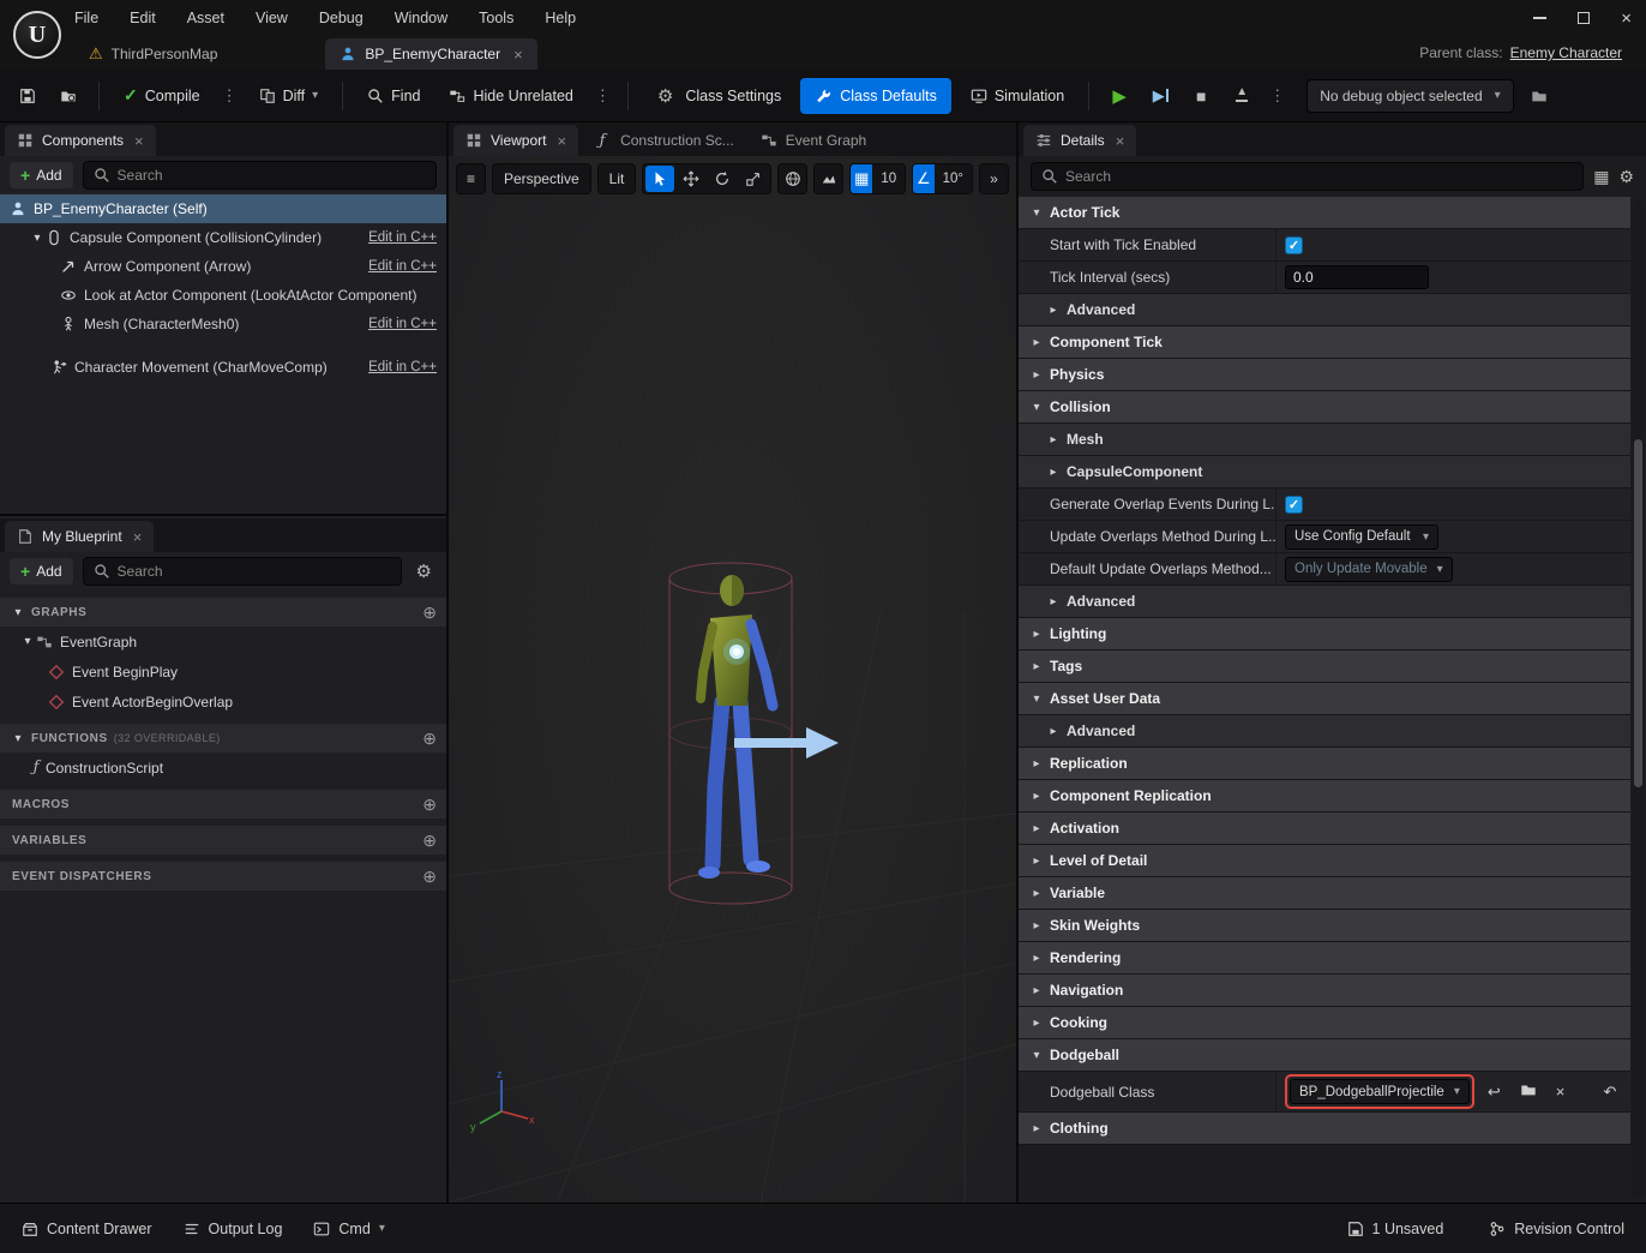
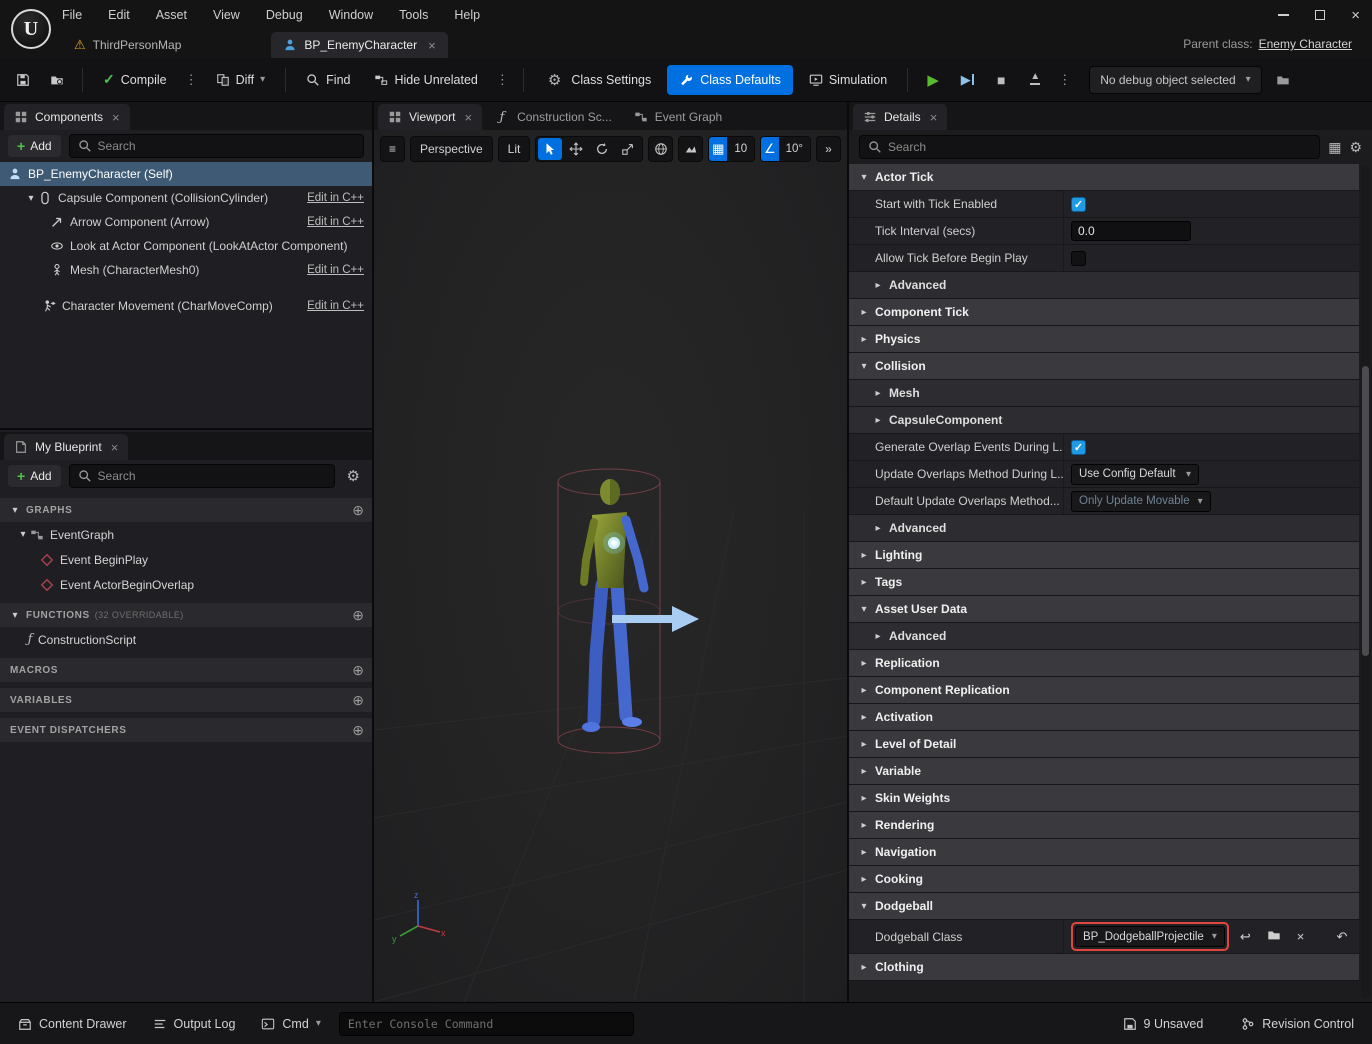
  U
  File
  Edit
  Asset
  View
  Debug
  Window
  Tools
  Help
  ×
  ⚠
  ThirdPersonMap
  BP_EnemyCharacter
  ×
  Parent class:
  Enemy Character
  ✓
  Compile
  ⋮
  Diff
  ▾
  Find
  Hide Unrelated
  ⋮
  ⚙
  Class Settings
  Class Defaults
  Simulation
  ▶
  ▶
  ■
  ▲
  ⋮
  No debug object selected
  ▾
  Components
  ×
  +
  Add
  Search
  BP_EnemyCharacter (Self)
  ▾
  Capsule Component (CollisionCylinder)
  Edit in C++
  Arrow Component (Arrow)
  Edit in C++
  Look at Actor Component (LookAtActor Component)
  Mesh (CharacterMesh0)
  Edit in C++
  Character Movement (CharMoveComp)
  Edit in C++
  My Blueprint
  ×
  +
  Add
  Search
  ⚙
  ▾
  GRAPHS
  ⊕
  ▾
  EventGraph
  Event BeginPlay
  Event ActorBeginOverlap
  ▾
  FUNCTIONS
  (32 OVERRIDABLE)
  ⊕
  ƒ
  ConstructionScript
  MACROS
  ⊕
  VARIABLES
  ⊕
  EVENT DISPATCHERS
  ⊕
  Viewport
  ×
  ƒ
  Construction Sc...
  Event Graph
  ≡
  Perspective
  Lit
  ▦
  10
  ∠
  10°
  »
  z
  x
  y
  Details
  ×
  Search
  ▦
  ⚙
  ▾
  Actor Tick
  Start with Tick Enabled
  ✓
  Tick Interval (secs)
  0.0
+ Allow Tick Before Begin Play
  ▸
  Advanced
  ▸
  Component Tick
  ▸
  Physics
  ▾
  Collision
  ▸
  Mesh
  ▸
  CapsuleComponent
  Generate Overlap Events During L.
  ✓
  Update Overlaps Method During L..
  Use Config Default
  ▾
  Default Update Overlaps Method...
  Only Update Movable
  ▾
  ▸
  Advanced
  ▸
  Lighting
  ▸
  Tags
  ▾
  Asset User Data
  ▸
  Advanced
  ▸
  Replication
  ▸
  Component Replication
  ▸
  Activation
  ▸
  Level of Detail
  ▸
  Variable
  ▸
  Skin Weights
  ▸
  Rendering
  ▸
  Navigation
  ▸
  Cooking
  ▾
  Dodgeball
  Dodgeball Class
  BP_DodgeballProjectile
  ▾
  ↩
  ×
  ↶
  ▸
  Clothing
  Content Drawer
  Output Log
  Cmd
  ▾
+ Enter Console Command
- 1 Unsaved
+ 9 Unsaved
  Revision Control
